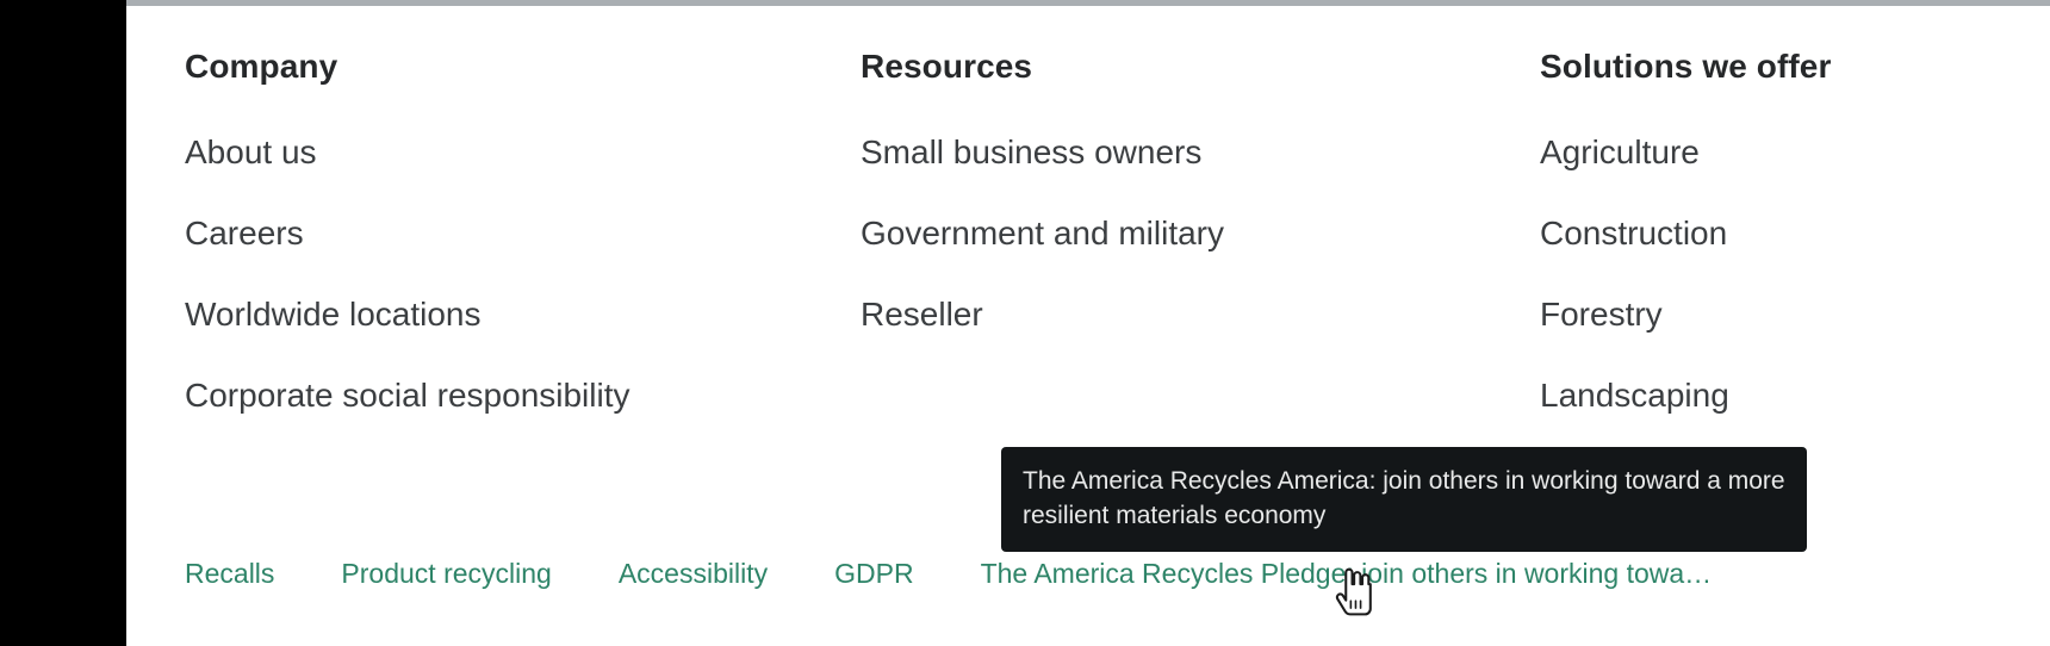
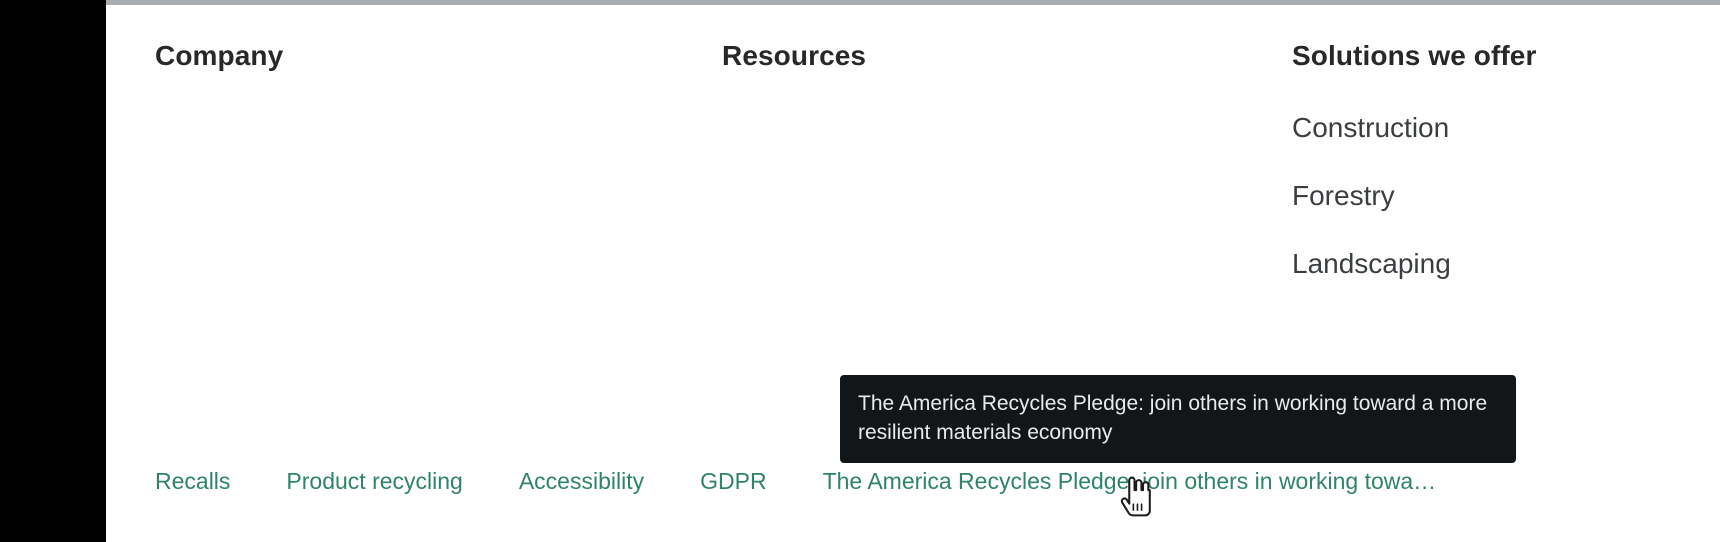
  Company
- About us
- Careers
- Worldwide locations
- Corporate social responsibility
  Resources
- Small business owners
- Government and military
- Reseller
  Solutions we offer
- Agriculture
  Construction
  Forestry
  Landscaping
  Recalls
  Product recycling
  Accessibility
  GDPR
  The America Recycles Pledge join others in working towa…
- The America Recycles America: join others in working toward a more resilient materials economy
+ The America Recycles Pledge: join others in working toward a more resilient materials economy
